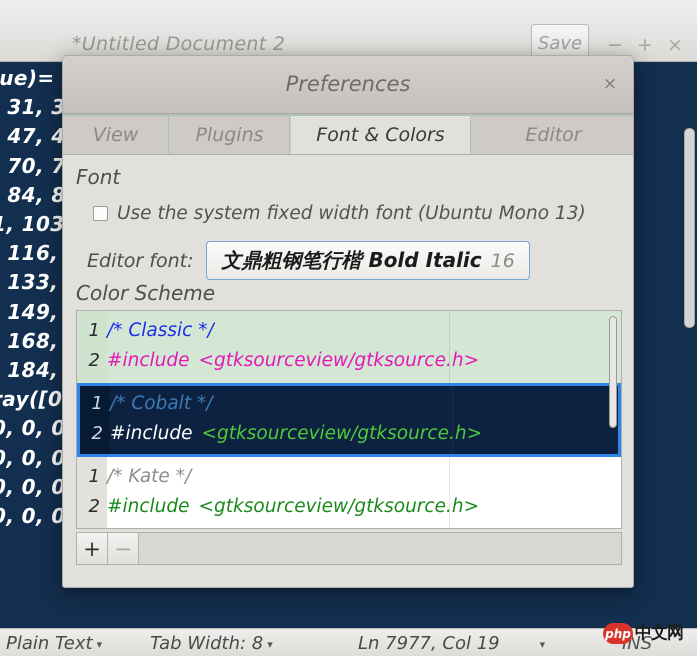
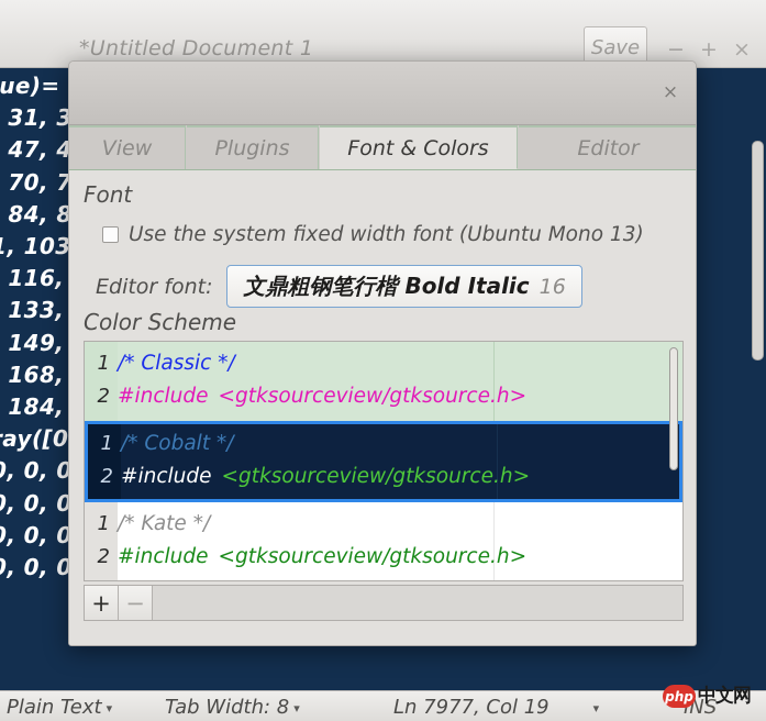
  ue)=
  31, 3
  47, 4
  70, 7
  84, 8
  , 103
  116,
  133,
  149,
  168,
  184,
  ay([0
  , 0, 0
  , 0, 0
  , 0, 0
- *Untitled Document 2
+ *Untitled Document 1
  Save
  −
  +
  ×
  Plain Text ▾
  Tab Width: 8 ▾
  Ln 7977, Col 19 ▾
  php
  中文网
- Preferences
  ×
  View
  Plugins
  Font & Colors
  Editor
  Font
  Use the system fixed width font (Ubuntu Mono 13)
  Editor font:
  文鼎粗钢笔行楷 Bold Italic
  16
  Color Scheme
  1
  /* Classic */
  2
  #include
  <gtksourceview/gtksource.h>
  1
  /* Cobalt */
  2
  #include
  <gtksourceview/gtksource.h>
  1
  /* Kate */
  2
  #include
  <gtksourceview/gtksource.h>
  +
  −
